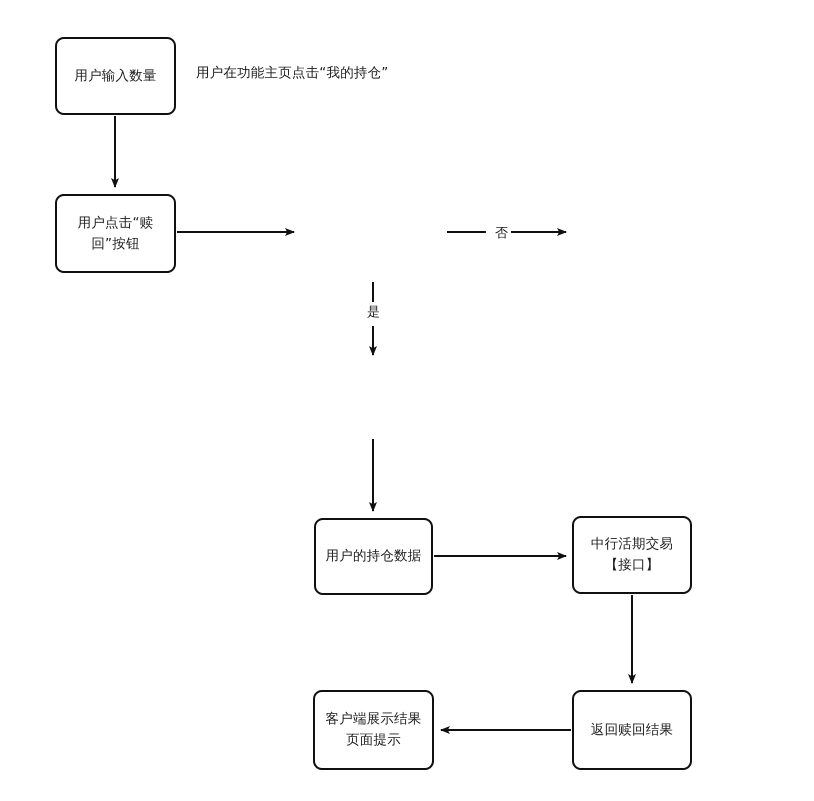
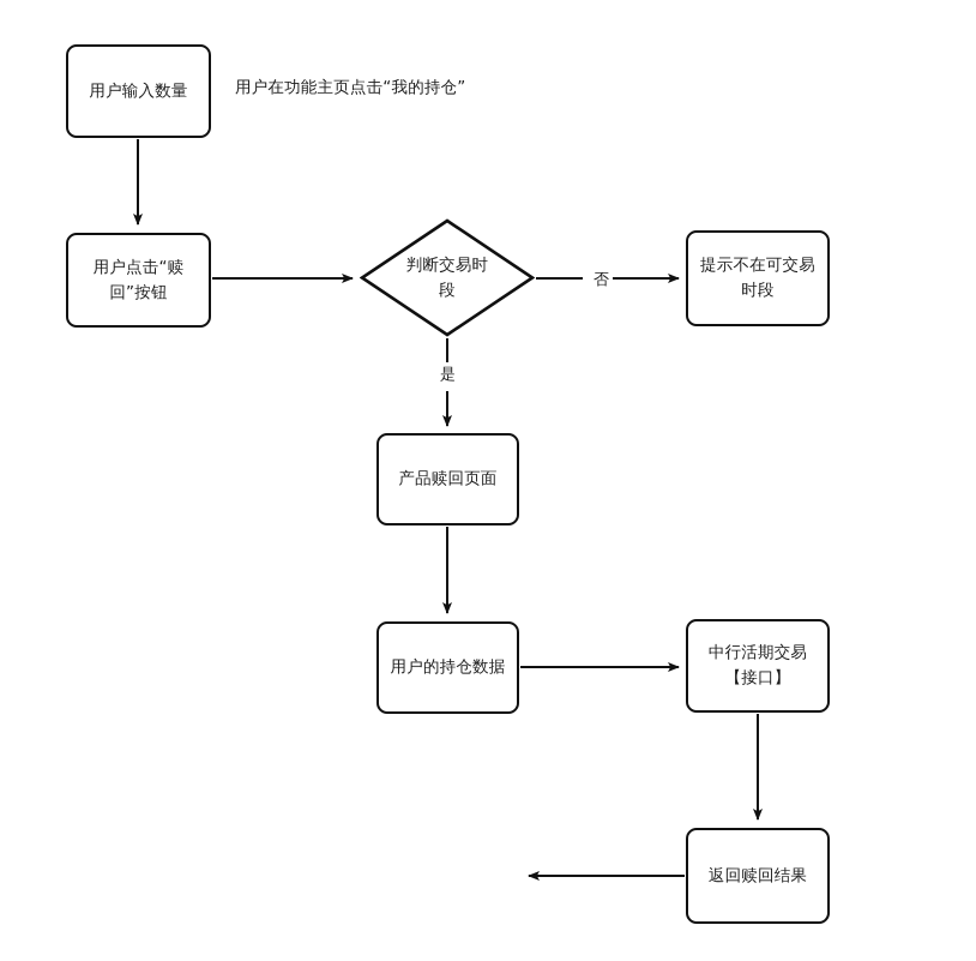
  用户输入数量
  用户点击“赎
  回”按钮
+ 判断交易时
+ 段
+ 提示不在可交易
+ 时段
+ 产品赎回页面
  用户的持仓数据
  中行活期交易
  【接口】
  返回赎回结果
- 客户端展示结果
- 页面提示
  否
  是
  用户在功能主页点击“我的持仓”
